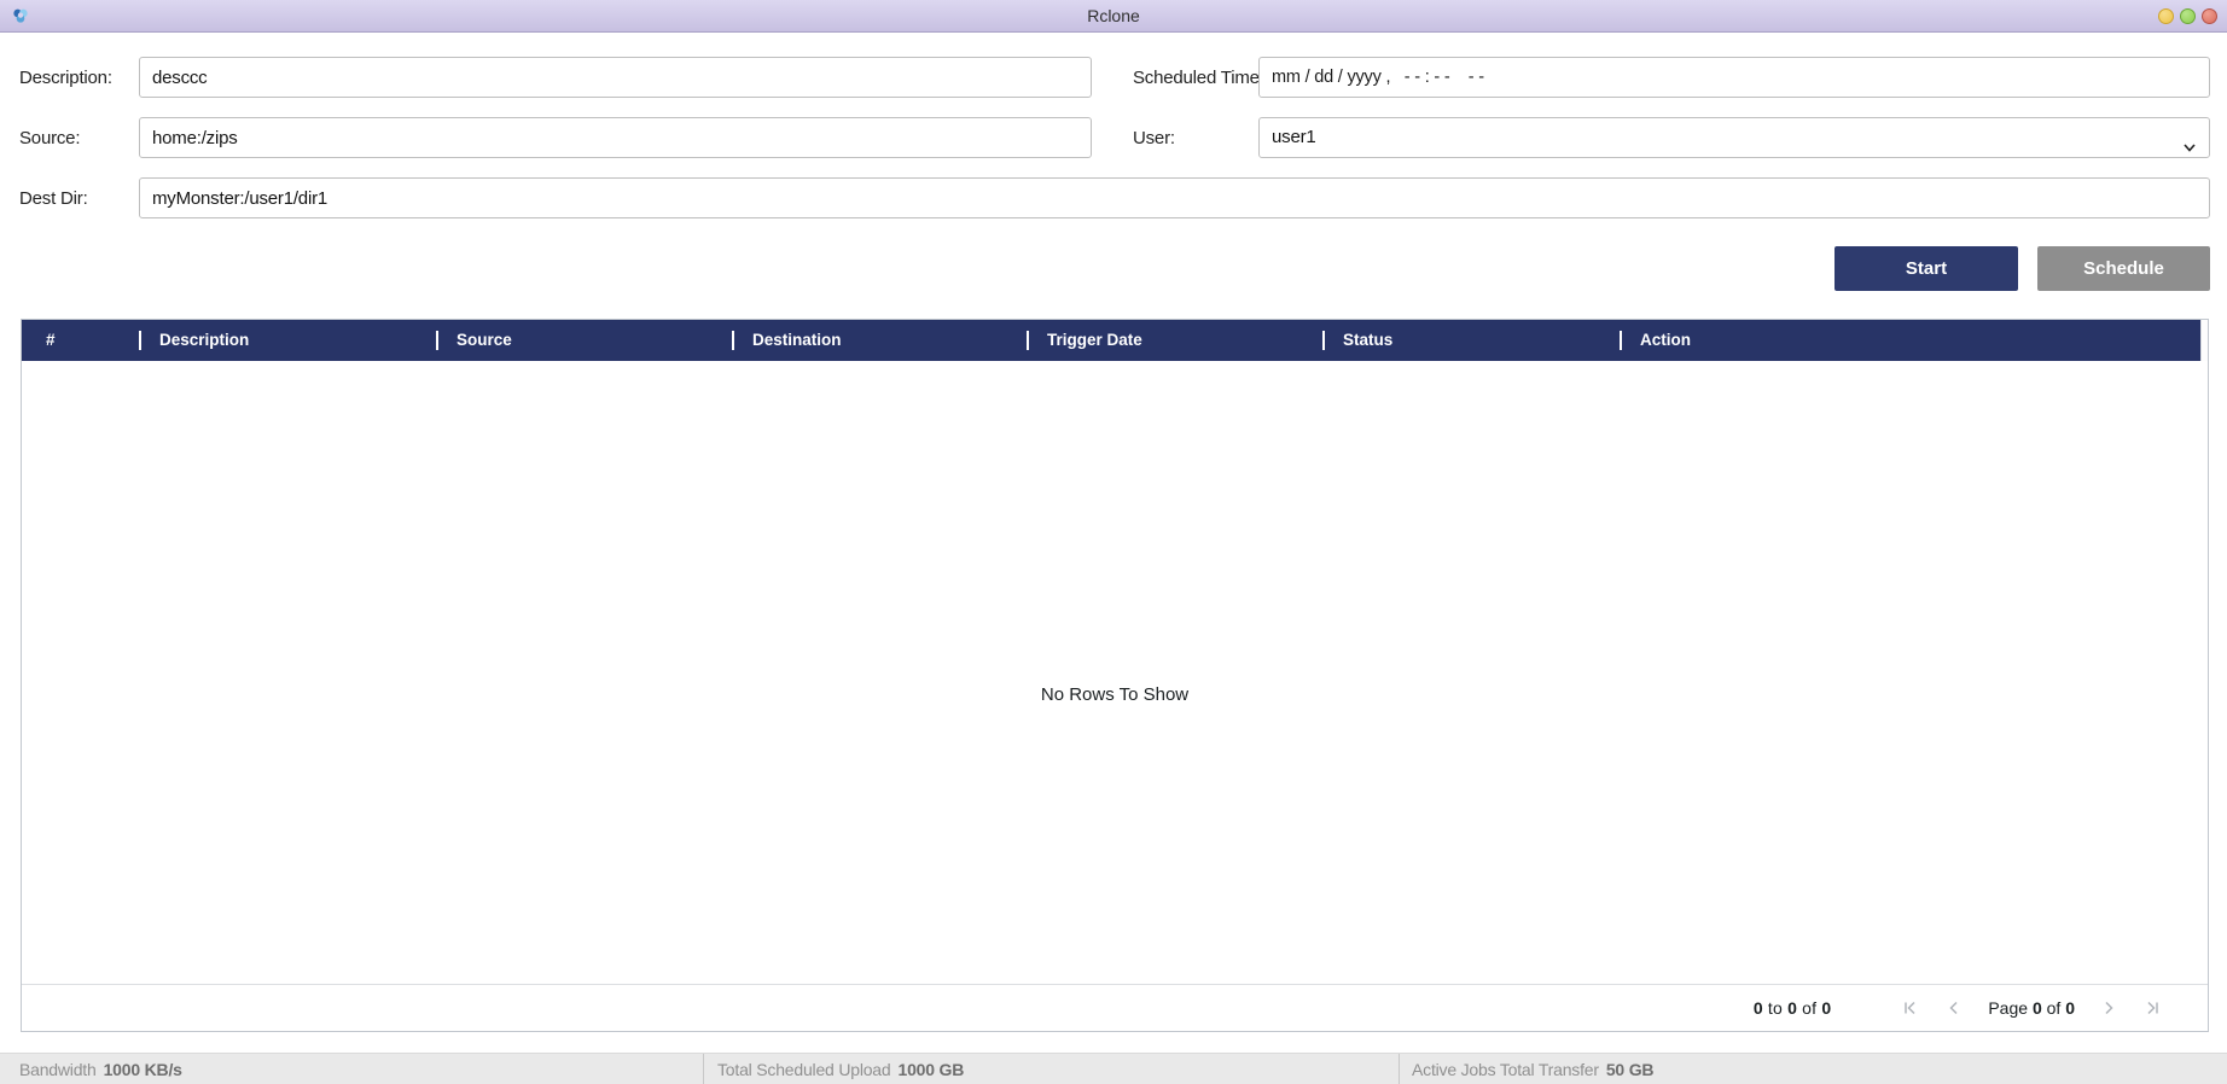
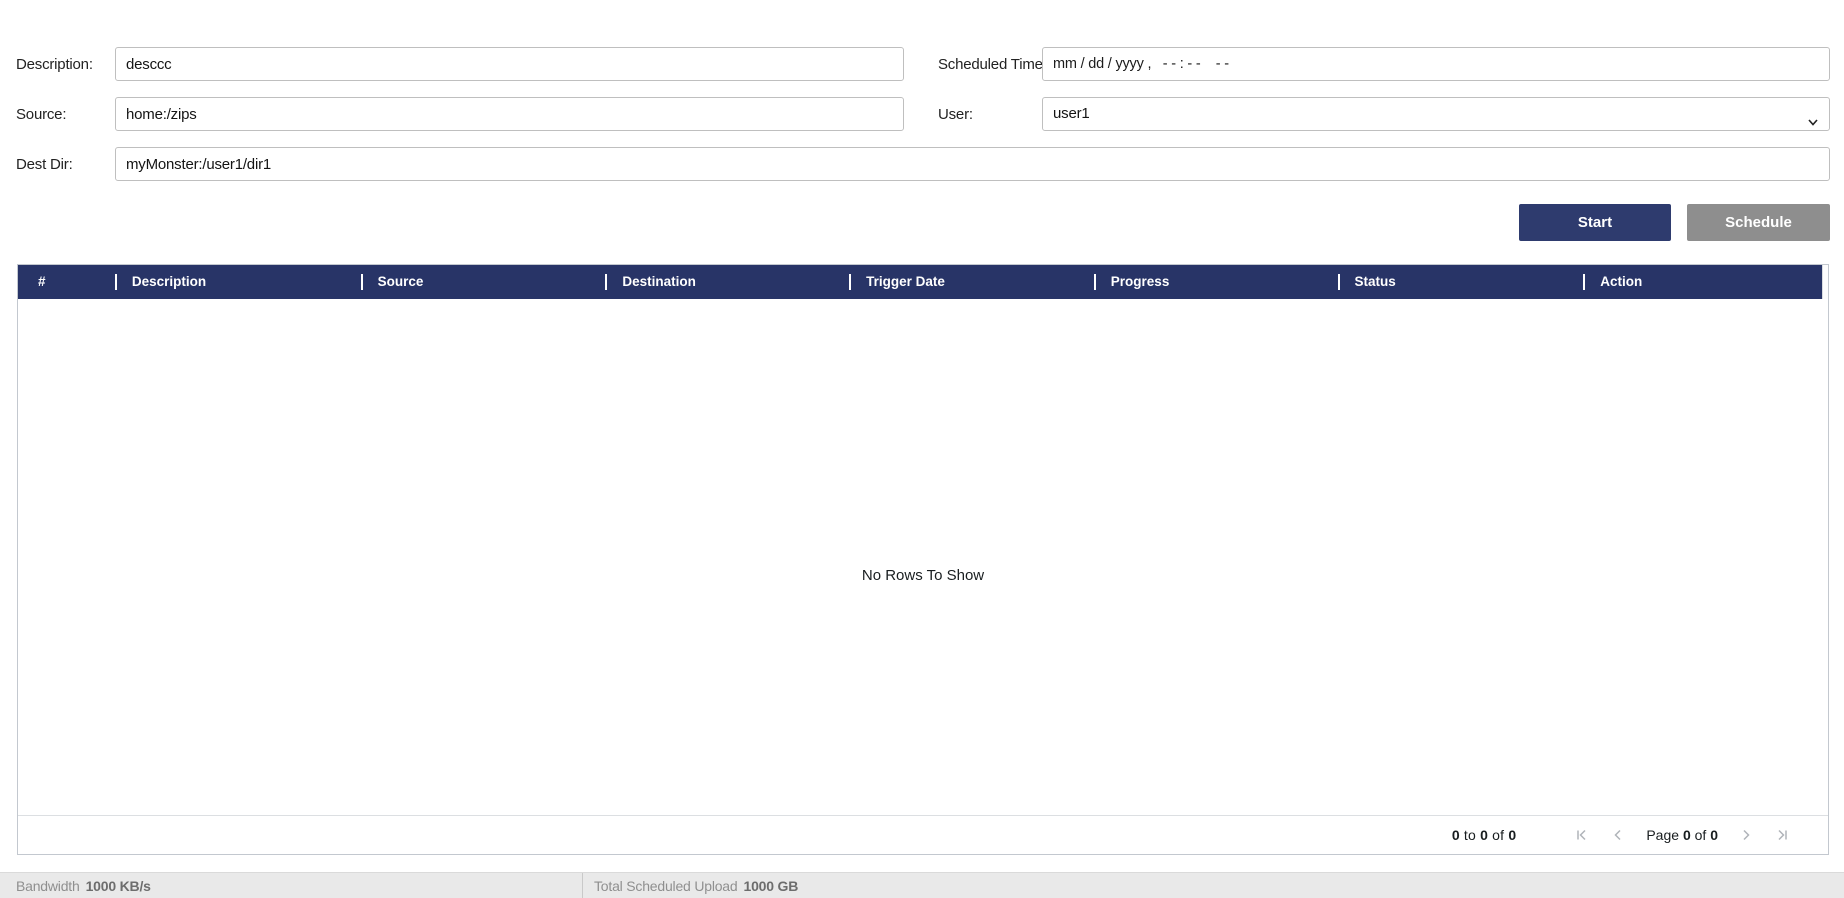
- Rclone
  Description:
  desccc
  Scheduled Time
  mm / dd / yyyy , - - : - - - -
  Source:
  home:/zips
  User:
  user1
  Dest Dir:
  myMonster:/user1/dir1
  Start
  Schedule
  #
  Description
  Source
  Destination
  Trigger Date
+ Progress
  Status
  Action
  No Rows To Show
  0 to 0 of 0
  Page 0 of 0
  Bandwidth
  1000 KB/s
  Total Scheduled Upload
  1000 GB
- Active Jobs Total Transfer
- 50 GB
